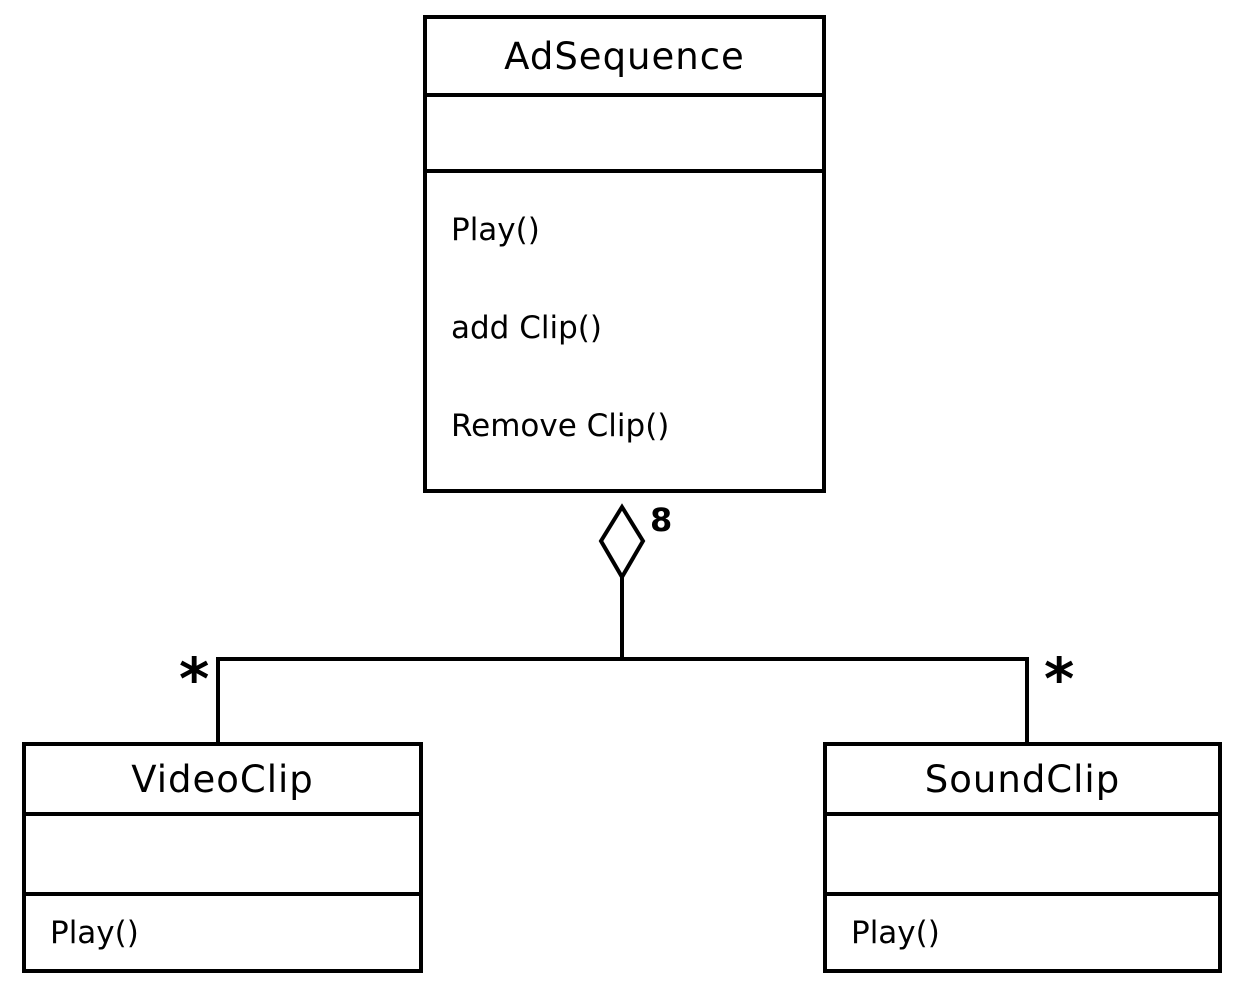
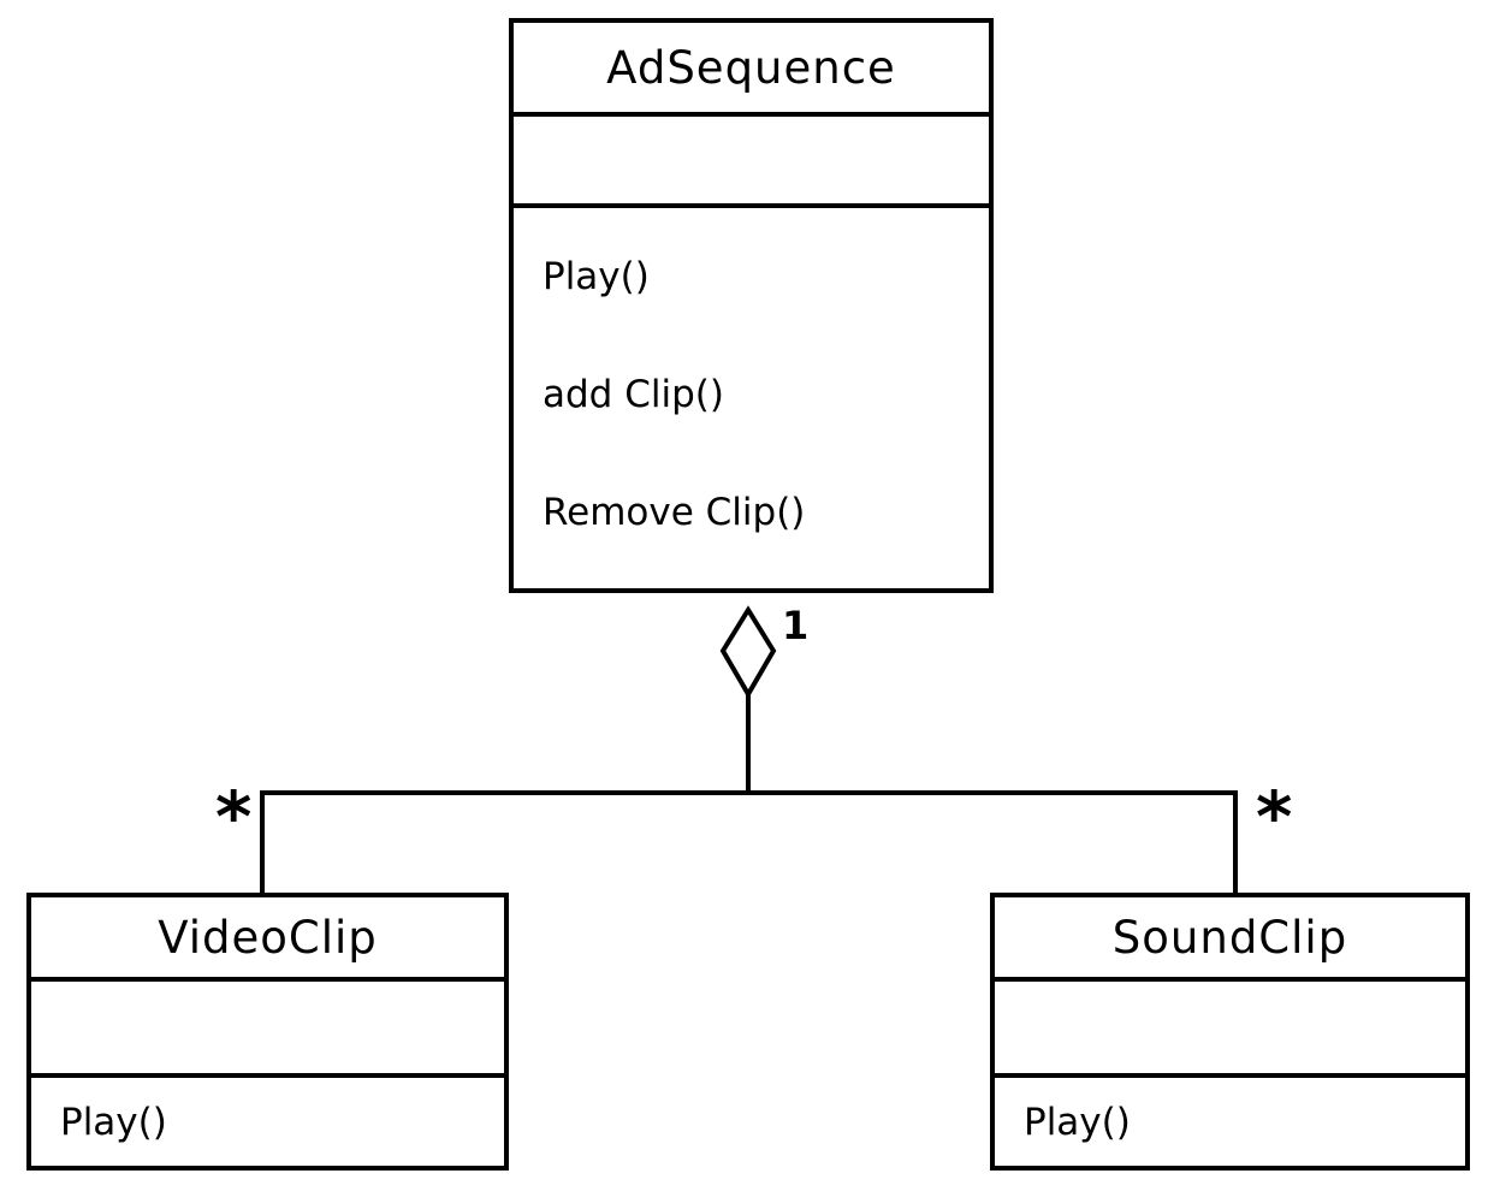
  AdSequence
  Play()
  add Clip()
  Remove Clip()
  VideoClip
  Play()
  SoundClip
  Play()
- 8
+ 1
  *
  *
